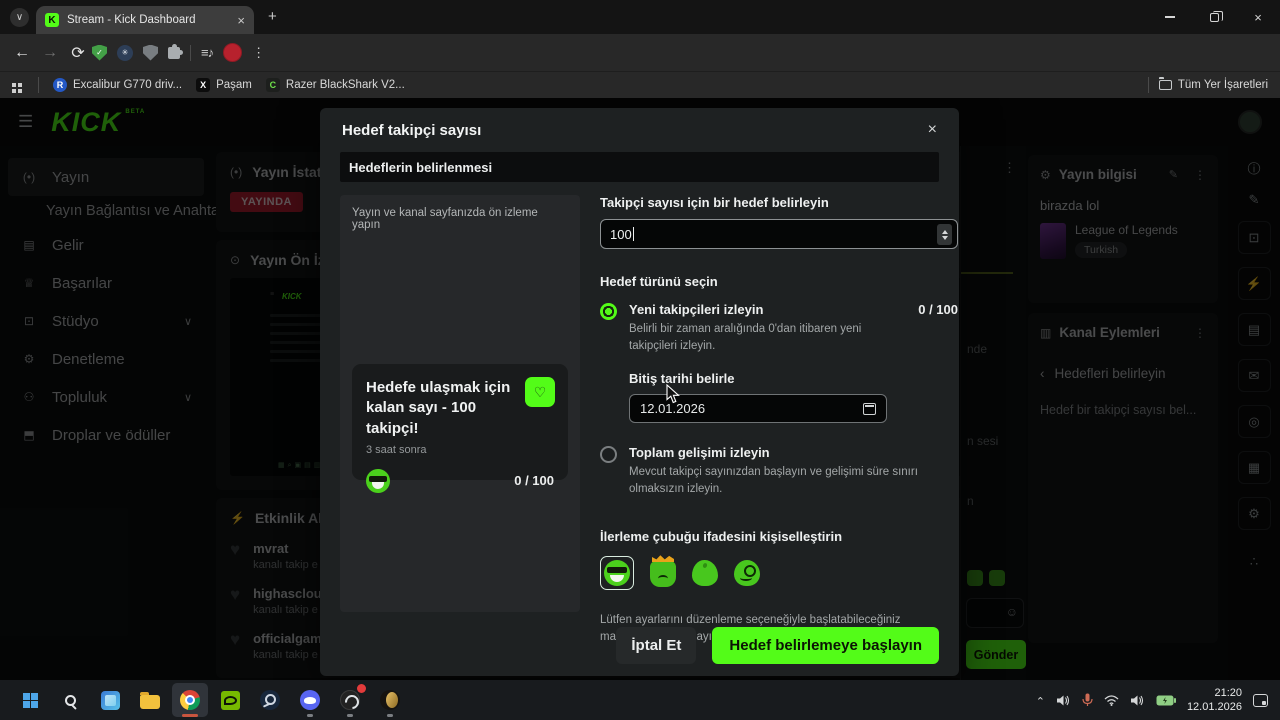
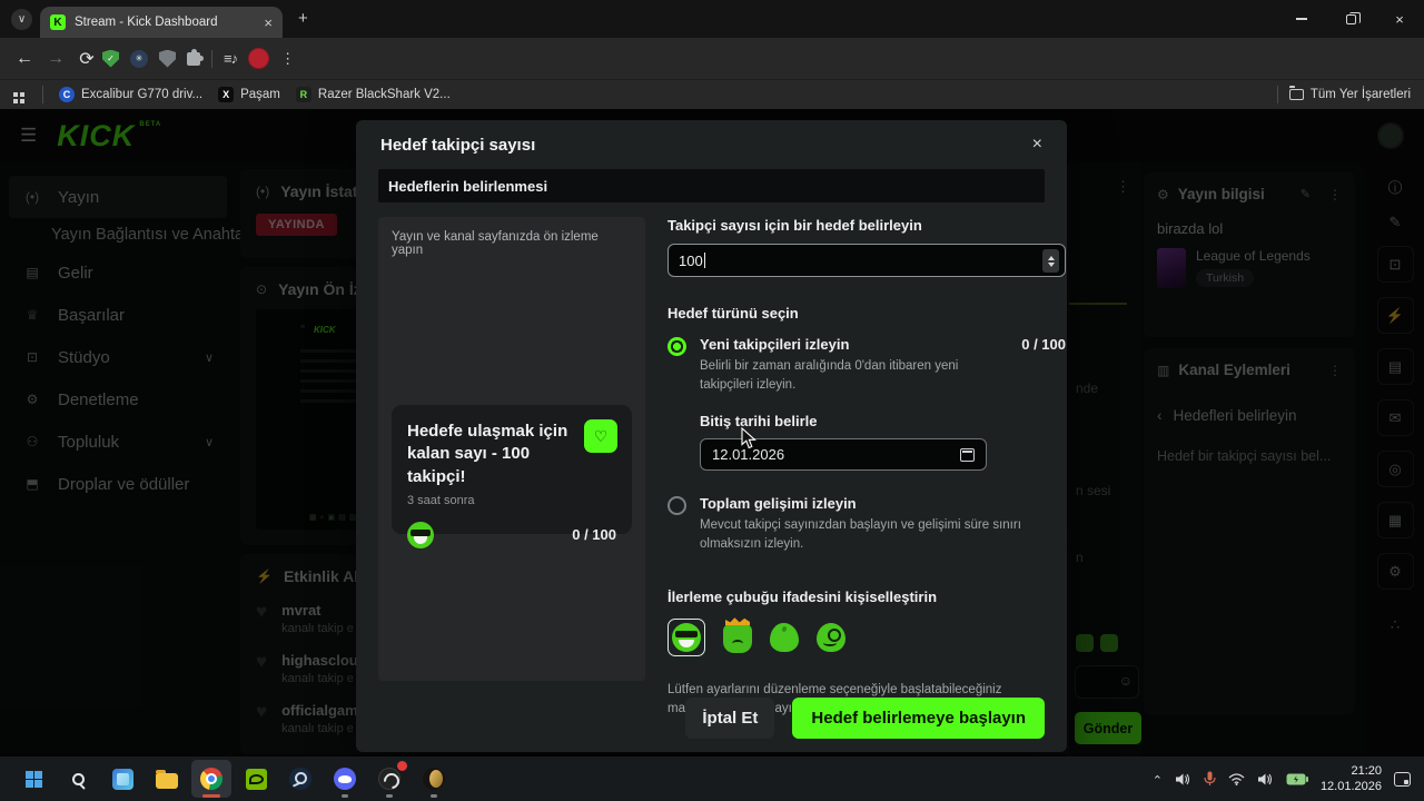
  ∨
  K
  Stream - Kick Dashboard
  ×
  +
  ×
  ←
  →
  ⟳
  ✓
  ✳
  ≡♪
  ⋮
- R
+ C
  Excalibur G770 driv...
  X
  Paşam
- C
+ R
  Razer BlackShark V2...
  Tüm Yer İşaretleri
  ☰
  KICK
  (•)
  Yayın
  Yayın Bağlantısı ve Anah
  ▤
  Gelir
  ♕
  Başarılar
  ⊡
  Stüdyo
  ∨
  ⚙
  Denetleme
  ⚇
  Topluluk
  ∨
  ⬒
  Droplar ve ödüller
  (•)
  YAYINDA
  ⊙
  KICK
  ⚡
  mvrat
  kanalı takip e
  highasclou
  kanalı takip e
  officialgam
  kanalı takip e
  ⋮
  nde
  n sesi
  n
  ☺
  Gönder
  ⚙
  Yayın bilgisi
  ✎
  ⋮
  birazda lol
  League of Legends
  Turkish
  ▥
  Kanal Eylemleri
  ⋮
  ‹
  Hedefleri belirleyin
  Hedef bir takipçi sayısı bel...
  ⓘ
  ✎
  ⊡
  ⚡
  ▤
  ✉
  ◎
  ▦
  ⚙
  ∴
  Hedef takipçi sayısı
  ×
  Hedeflerin belirlenmesi
  Yayın ve kanal sayfanızda ön izleme yapın
  Hedefe ulaşmak için
  kalan sayı - 100 takipçi!
  ♡
  3 saat sonra
  0 / 100
  Takipçi sayısı için bir hedef belirleyin
  100
  Hedef türünü seçin
  Yeni takipçileri izleyin
  Belirli bir zaman aralığında 0'dan itibaren yeni takipçileri izleyin.
  Bitiş tarihi belirle
  12.01.2026
  0 / 100
  Toplam gelişimi izleyin
  Mevcut takipçi sayınızdan başlayın ve gelişimi süre sınırı olmaksızın izleyin.
  İlerleme çubuğu ifadesini kişiselleştirin
  İptal Et
  Hedef belirlemeye başlayın
  ⌃
  21:20
  12.01.2026
